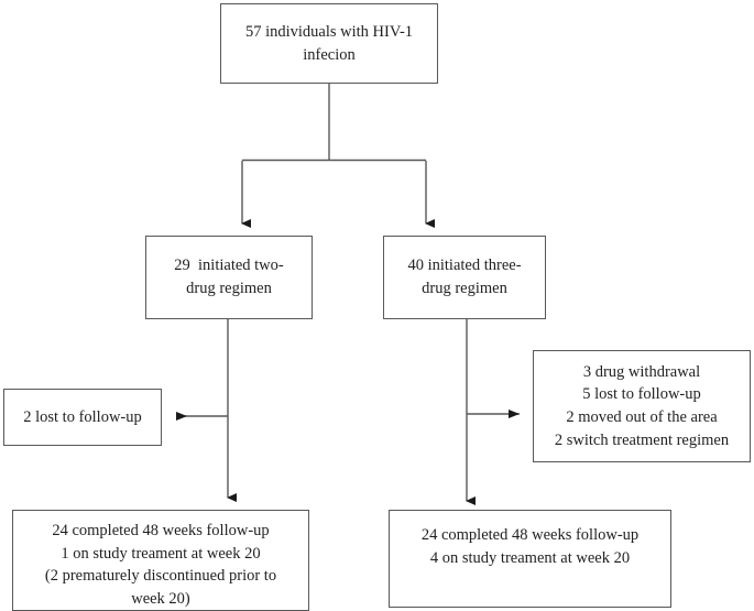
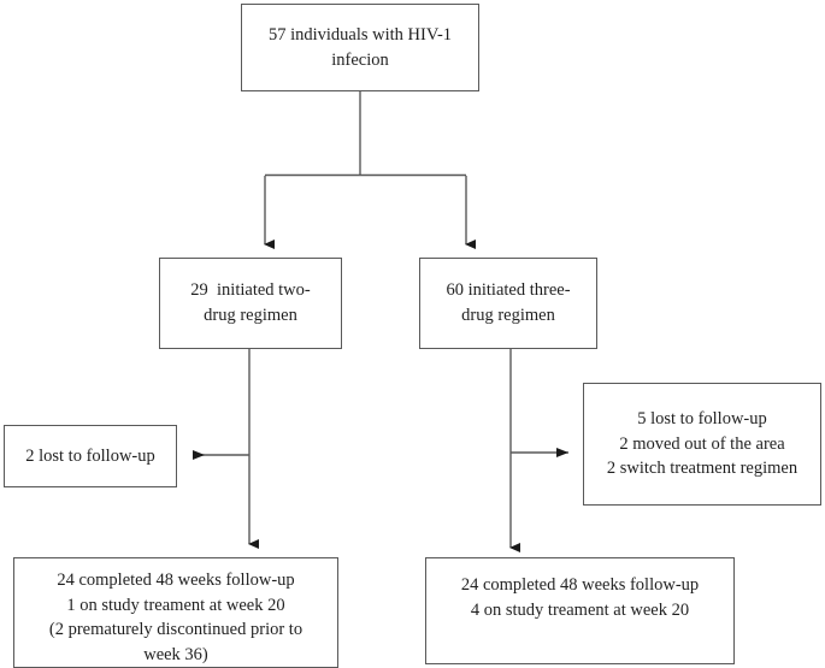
  57 individuals with HIV-1
  infecion
  29 initiated two-
  drug regimen
- 40 initiated three-
+ 60 initiated three-
  drug regimen
  2 lost to follow-up
- 3 drug withdrawal
  5 lost to follow-up
  2 moved out of the area
  2 switch treatment regimen
  24 completed 48 weeks follow-up
  1 on study treament at week 20
  (2 prematurely discontinued prior to
- week 20)
+ week 36)
  24 completed 48 weeks follow-up
  4 on study treament at week 20
